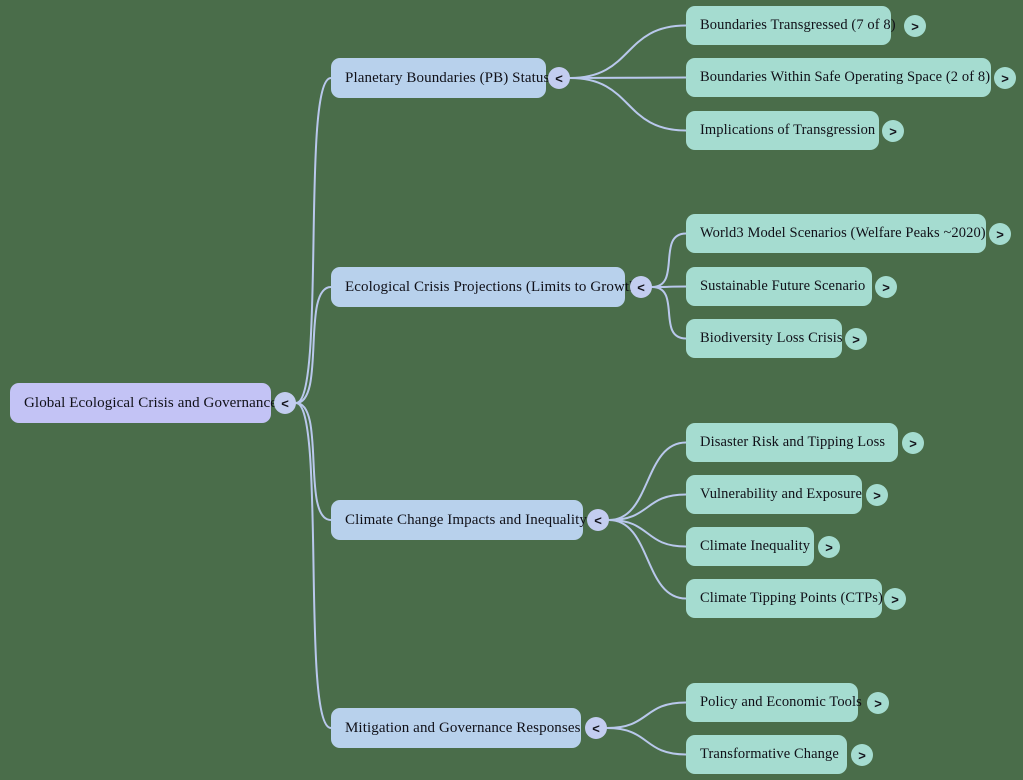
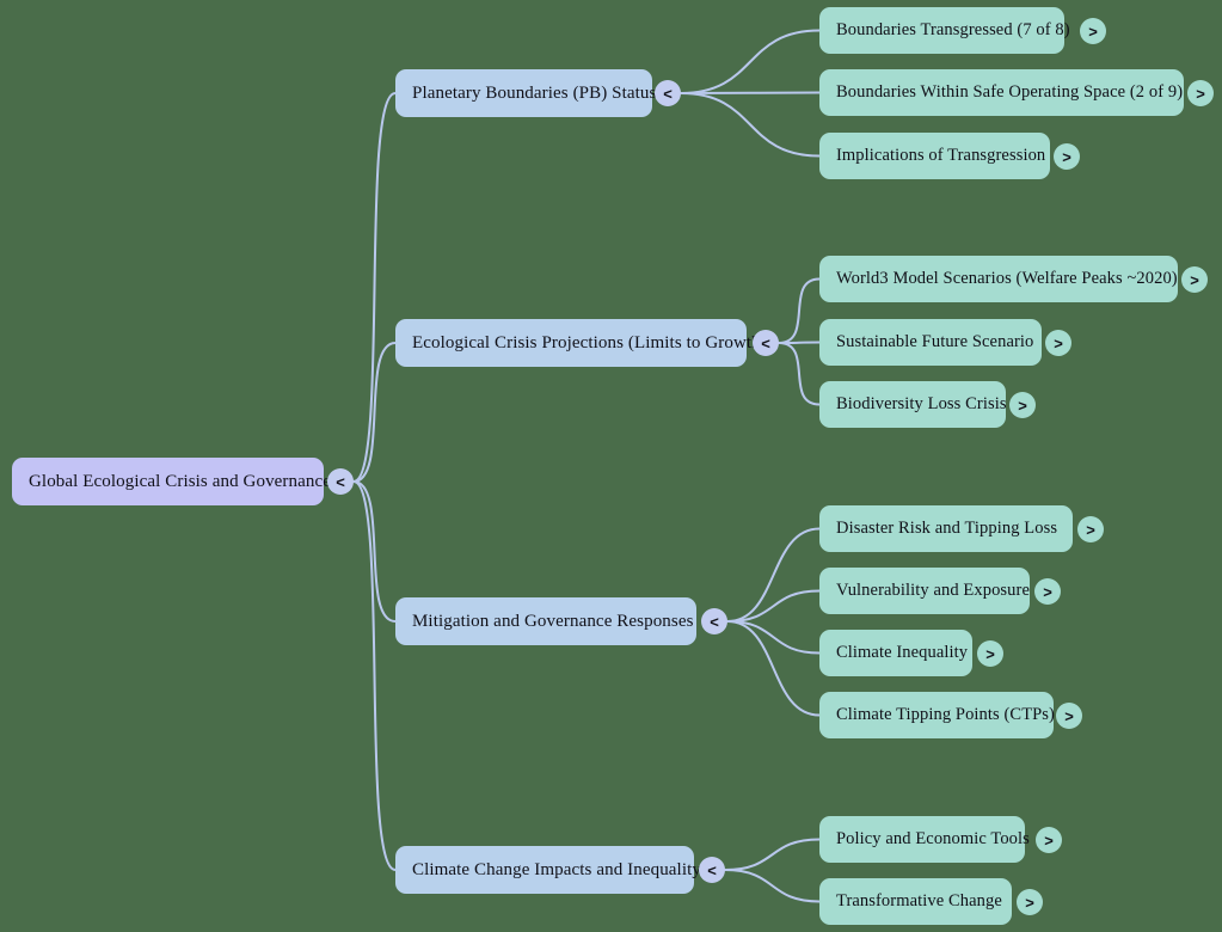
  Global Ecological Crisis and Governanc
  <
  Planetary Boundaries (PB) Status
  <
  Boundaries Transgressed (7 of 8)
  >
- Boundaries Within Safe Operating Space (2 of 8)
+ Boundaries Within Safe Operating Space (2 of 9)
  >
  Implications of Transgression
  >
  Ecological Crisis Projections (Limits to Growt
  <
  World3 Model Scenarios (Welfare Peaks ~2020)
  >
  Sustainable Future Scenario
  >
  Biodiversity Loss Crisis
  >
- Climate Change Impacts and Inequality
+ Mitigation and Governance Responses
  <
  Disaster Risk and Tipping Loss
  >
  Vulnerability and Exposure
  >
  Climate Inequality
  >
  Climate Tipping Points (CTPs)
  >
- Mitigation and Governance Responses
+ Climate Change Impacts and Inequality
  <
  Policy and Economic Tools
  >
  Transformative Change
  >
